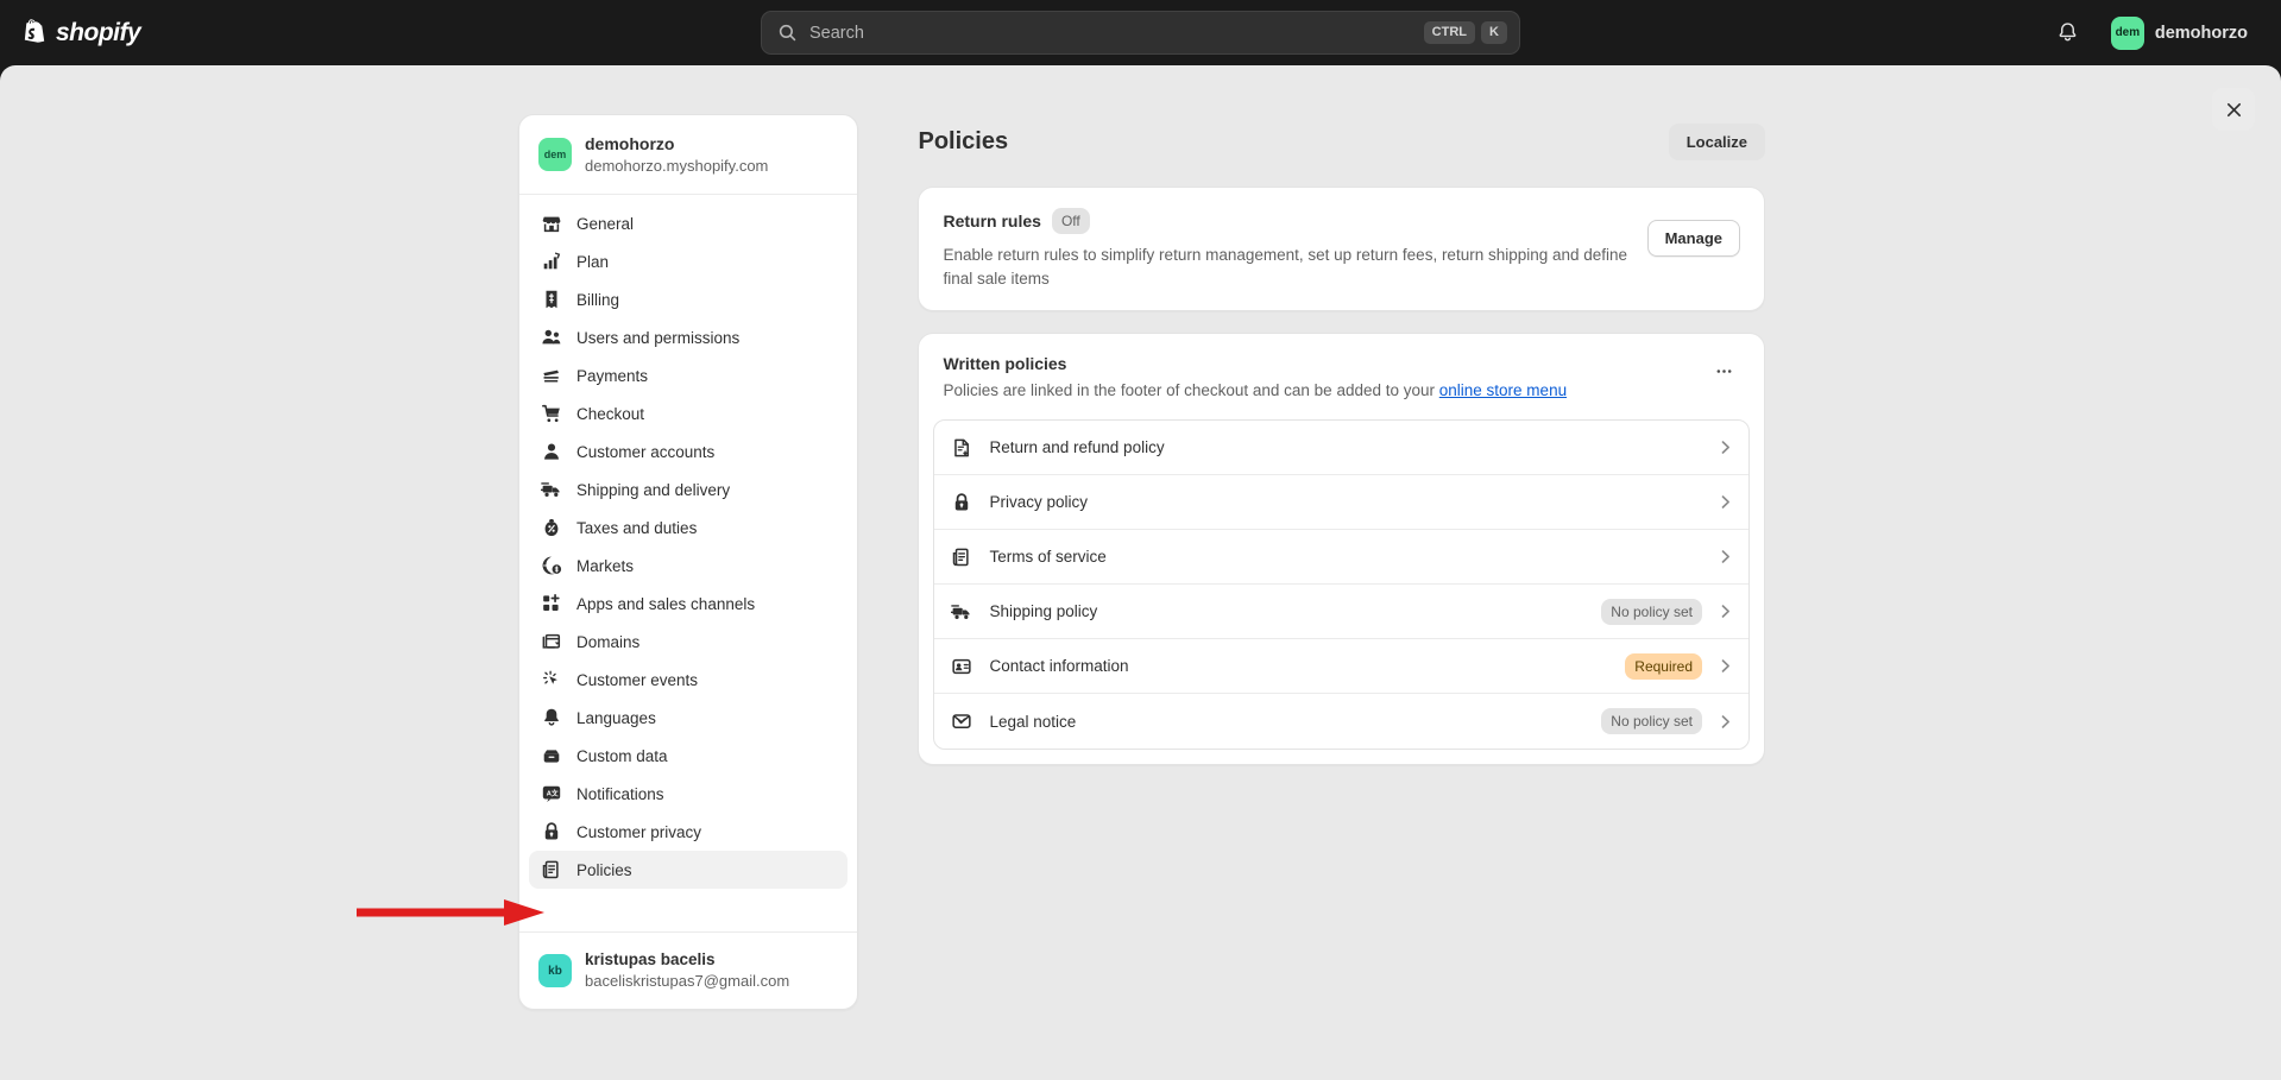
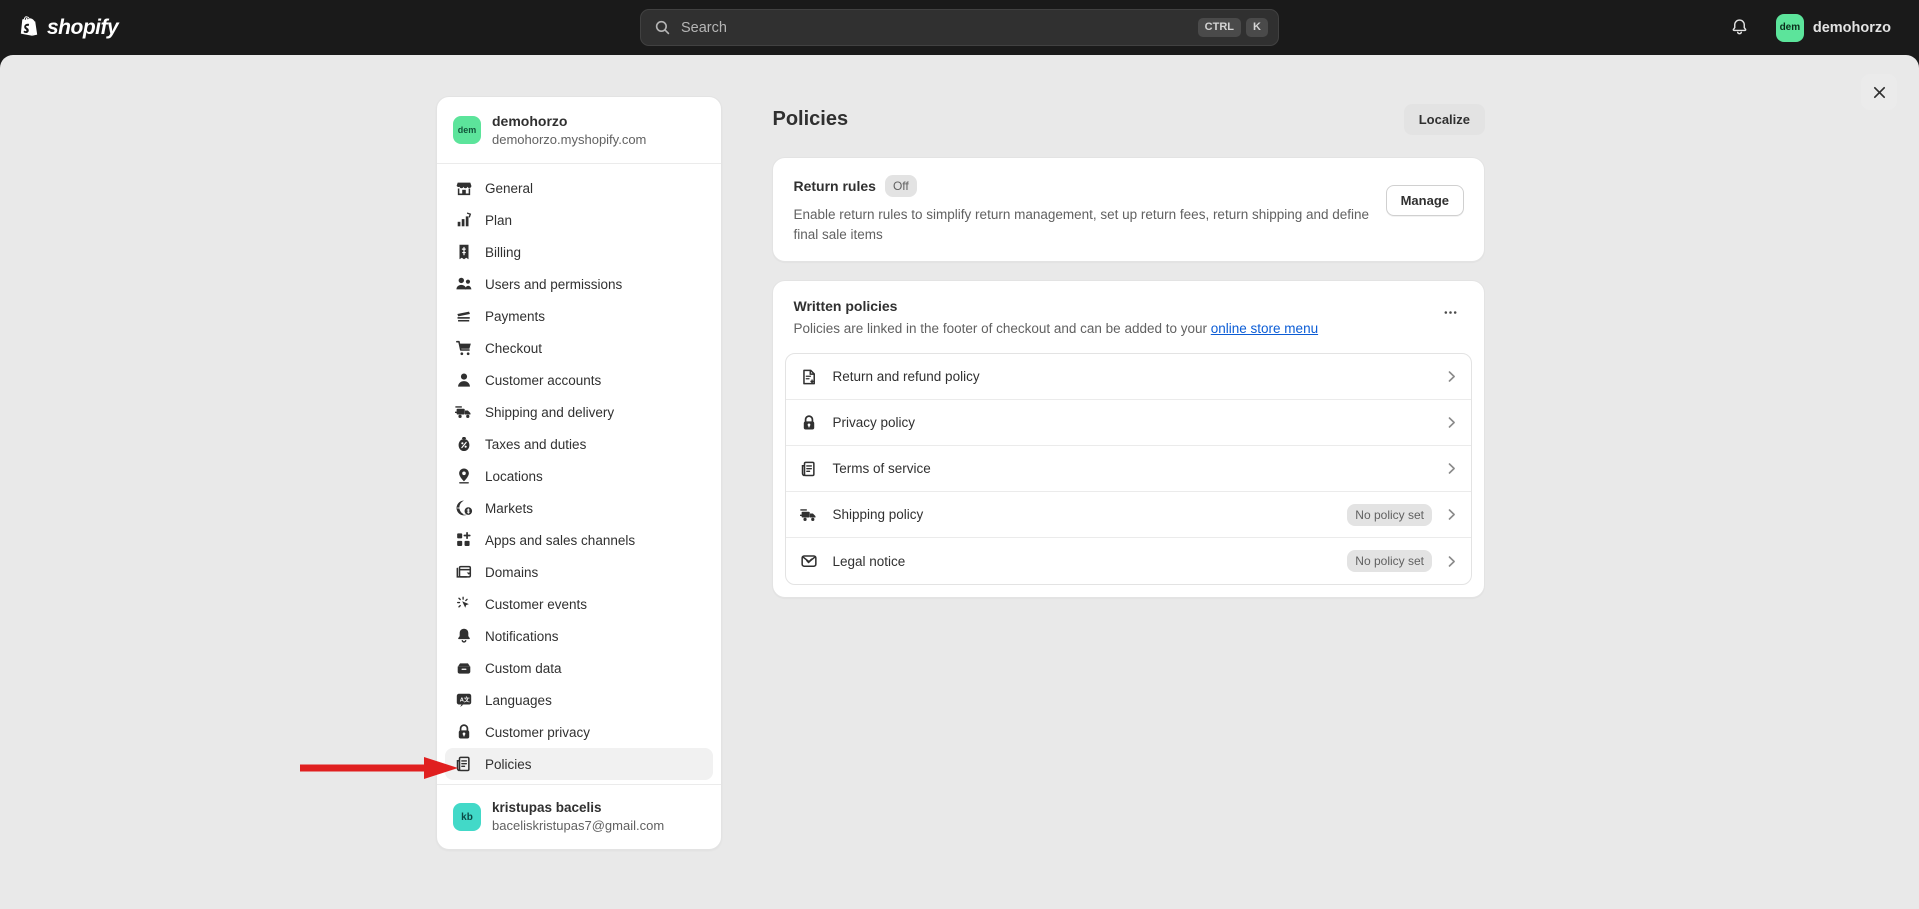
  shopify
  Search
  CTRL
  K
  dem
  demohorzo
  dem
  demohorzo
  demohorzo.myshopify.com
  General
  Plan
  Billing
  Users and permissions
  Payments
  Checkout
  Customer accounts
  Shipping and delivery
  Taxes and duties
+ Locations
  Markets
  Apps and sales channels
  Domains
  Customer events
- Languages
+ Notifications
  Custom data
- Notifications
+ Languages
  Customer privacy
  Policies
  kb
  kristupas bacelis
  baceliskristupas7@gmail.com
  Policies
  Localize
  Return rules
  Off
  Enable return rules to simplify return management, set up return fees, return shipping and define final sale items
  Manage
  Written policies
  Policies are linked in the footer of checkout and can be added to your online store menu
  Return and refund policy
  Privacy policy
  Terms of service
  Shipping policy
  No policy set
- Contact information
- Required
  Legal notice
  No policy set
